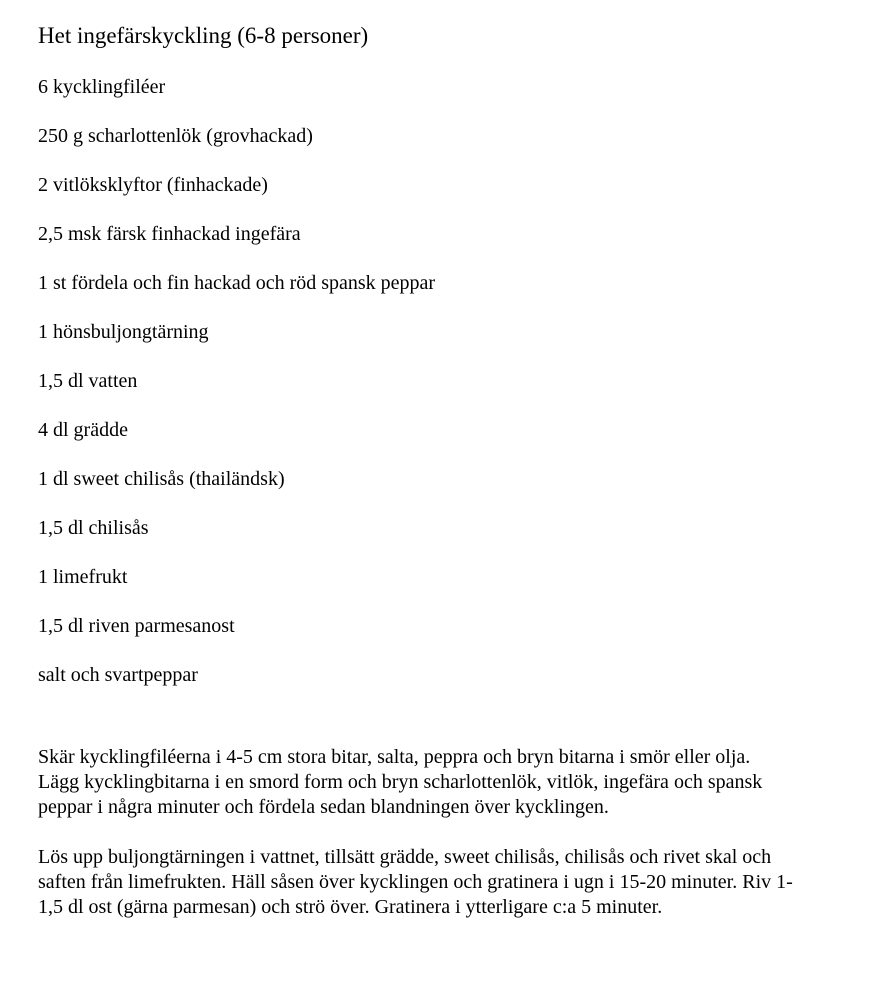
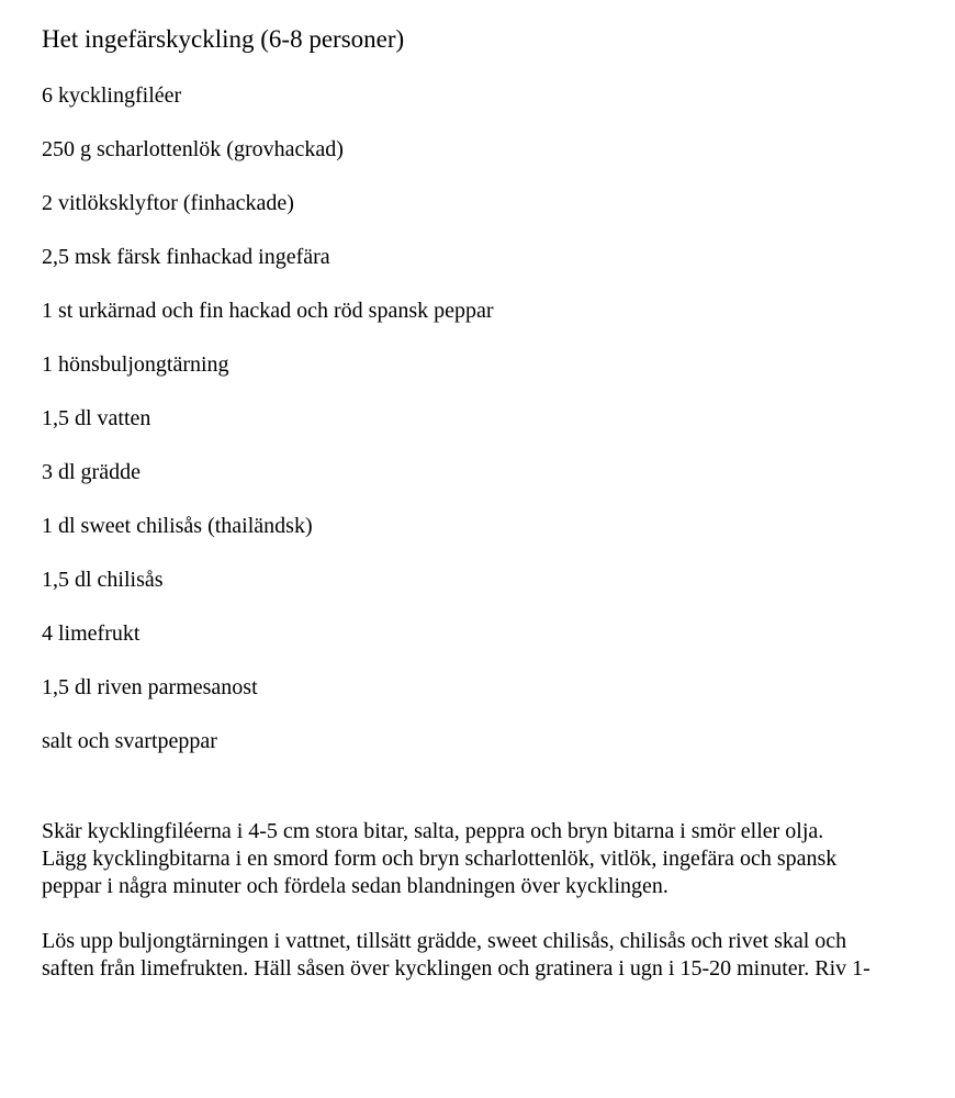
  Het ingefärskyckling (6-8 personer)
  6 kycklingfiléer
  250 g scharlottenlök (grovhackad)
  2 vitlöksklyftor (finhackade)
  2,5 msk färsk finhackad ingefära
- 1 st fördela och fin hackad och röd spansk peppar
+ 1 st urkärnad och fin hackad och röd spansk peppar
  1 hönsbuljongtärning
  1,5 dl vatten
- 4 dl grädde
+ 3 dl grädde
  1 dl sweet chilisås (thailändsk)
  1,5 dl chilisås
- 1 limefrukt
+ 4 limefrukt
  1,5 dl riven parmesanost
  salt och svartpeppar
  Skär kycklingfiléerna i 4-5 cm stora bitar, salta, peppra och bryn bitarna i smör eller olja.
  Lägg kycklingbitarna i en smord form och bryn scharlottenlök, vitlök, ingefära och spansk
  peppar i några minuter och fördela sedan blandningen över kycklingen.
  Lös upp buljongtärningen i vattnet, tillsätt grädde, sweet chilisås, chilisås och rivet skal och
  saften från limefrukten. Häll såsen över kycklingen och gratinera i ugn i 15-20 minuter. Riv 1-
- 1,5 dl ost (gärna parmesan) och strö över. Gratinera i ytterligare c:a 5 minuter.
